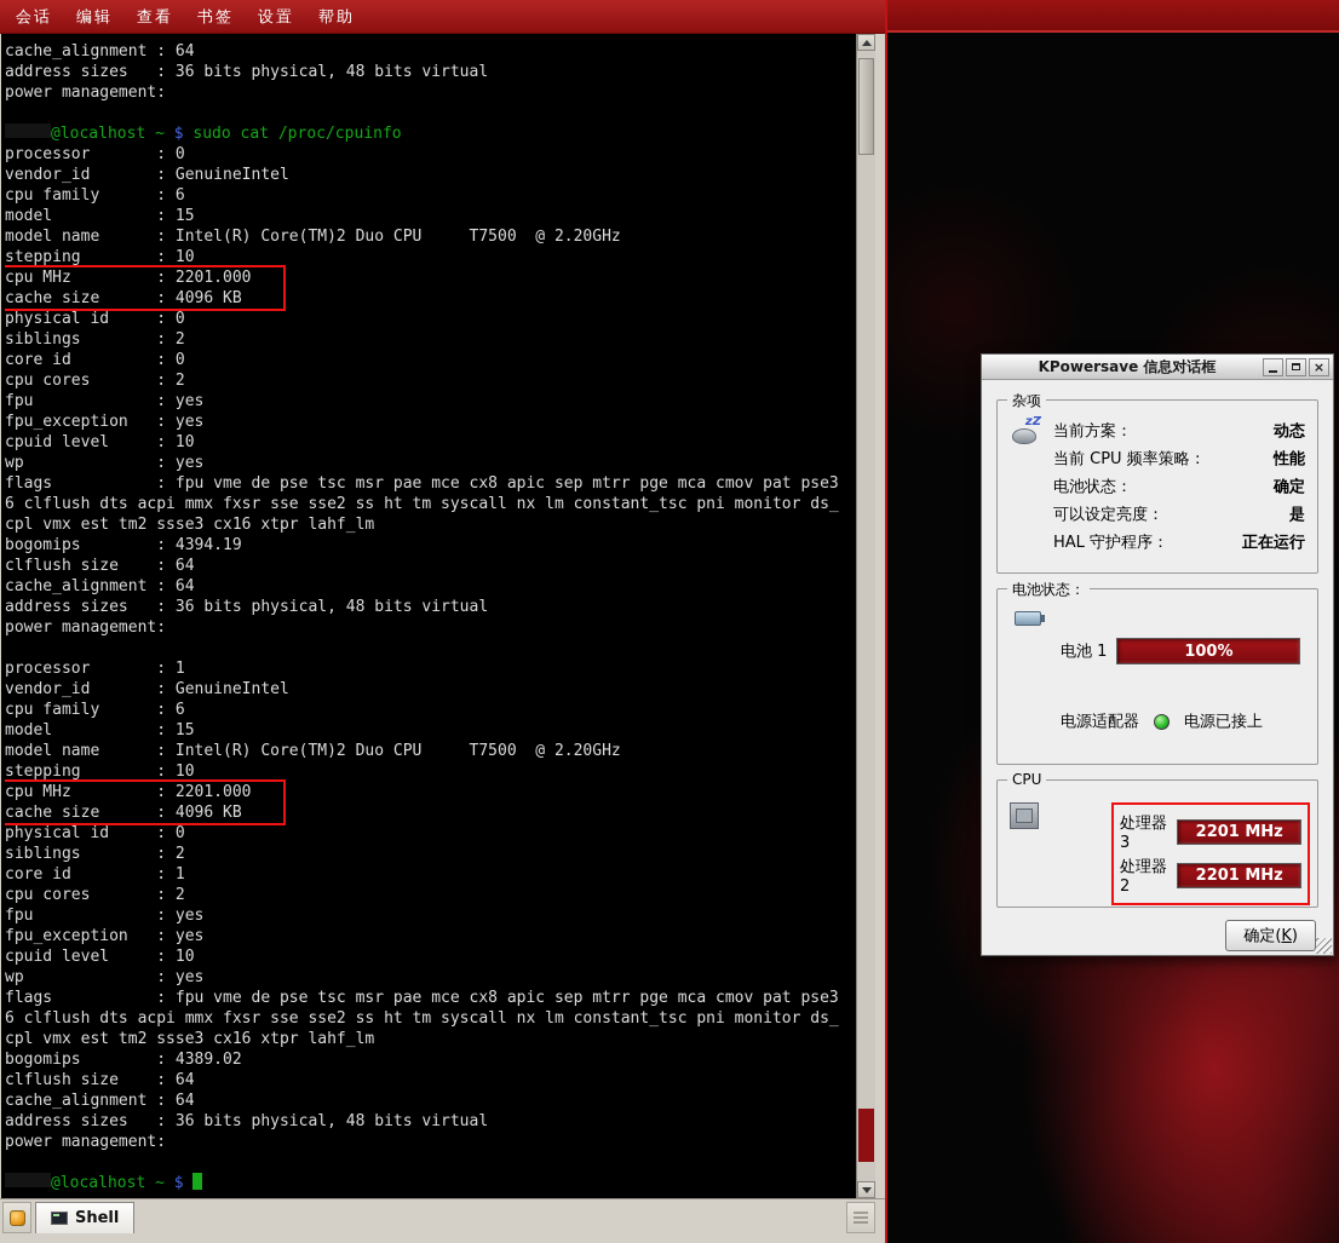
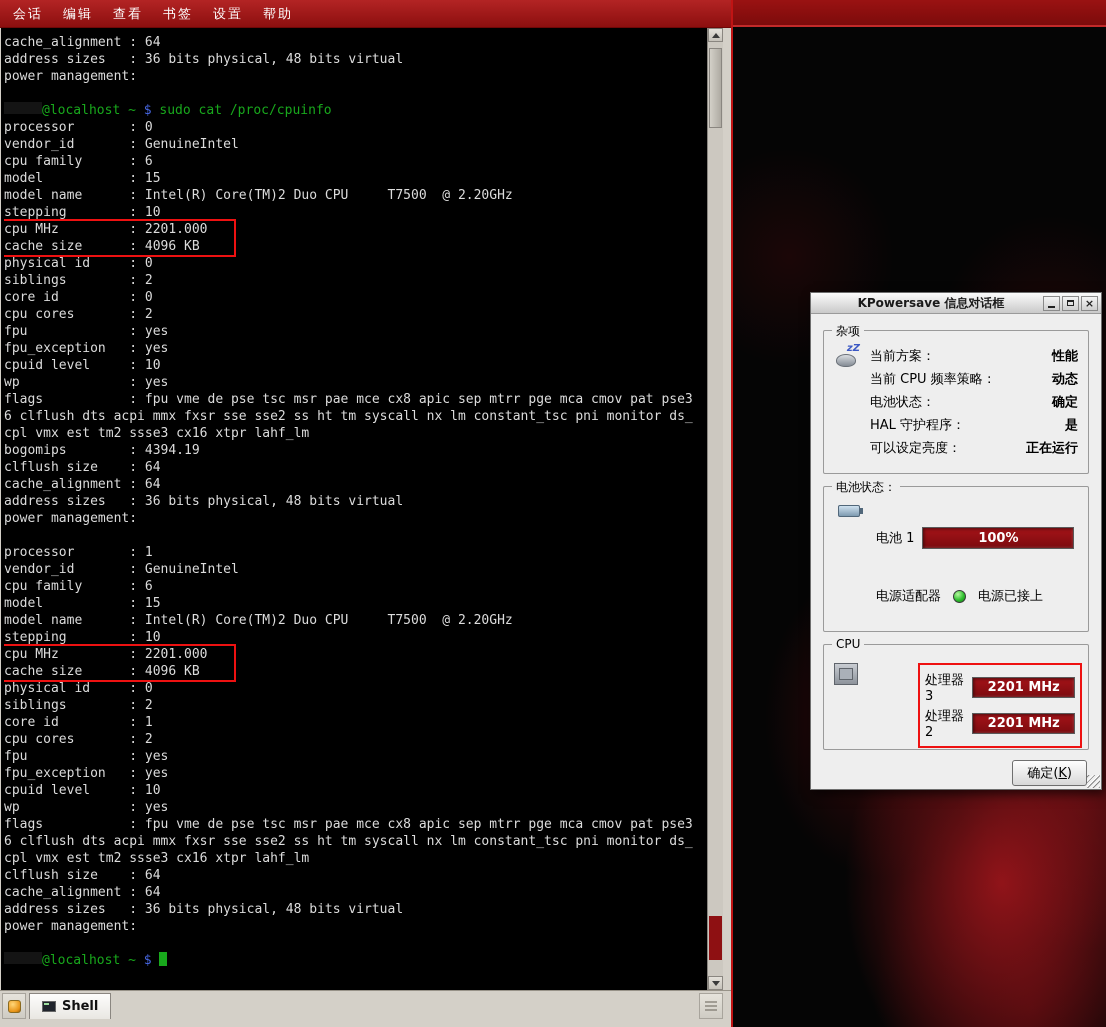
  会话
  编辑
  查看
  书签
  设置
  帮助
  cache_alignment : 64
  address sizes : 36 bits physical, 48 bits virtual
  power management:
  @localhost ~ $ sudo cat /proc/cpuinfo
  processor : 0
  vendor_id : GenuineIntel
  cpu family : 6
  model : 15
  model name : Intel(R) Core(TM)2 Duo CPU T7500 @ 2.20GHz
  stepping : 10
  cpu MHz : 2201.000
  cache size : 4096 KB
  physical id : 0
  siblings : 2
  core id : 0
  cpu cores : 2
  fpu : yes
  fpu_exception : yes
  cpuid level : 10
  wp : yes
  flags : fpu vme de pse tsc msr pae mce cx8 apic sep mtrr pge mca cmov pat pse3
  6 clflush dts acpi mmx fxsr sse sse2 ss ht tm syscall nx lm constant_tsc pni monitor ds_
  cpl vmx est tm2 ssse3 cx16 xtpr lahf_lm
  bogomips : 4394.19
  clflush size : 64
  cache_alignment : 64
  address sizes : 36 bits physical, 48 bits virtual
  power management:
  processor : 1
  vendor_id : GenuineIntel
  cpu family : 6
  model : 15
  model name : Intel(R) Core(TM)2 Duo CPU T7500 @ 2.20GHz
  stepping : 10
  cpu MHz : 2201.000
  cache size : 4096 KB
  physical id : 0
  siblings : 2
  core id : 1
  cpu cores : 2
  fpu : yes
  fpu_exception : yes
  cpuid level : 10
  wp : yes
  flags : fpu vme de pse tsc msr pae mce cx8 apic sep mtrr pge mca cmov pat pse3
  6 clflush dts acpi mmx fxsr sse sse2 ss ht tm syscall nx lm constant_tsc pni monitor ds_
  cpl vmx est tm2 ssse3 cx16 xtpr lahf_lm
- bogomips : 4389.02
  clflush size : 64
  cache_alignment : 64
  address sizes : 36 bits physical, 48 bits virtual
  power management:
  @localhost ~ $
  Shell
  KPowersave 信息对话框
  ×
  杂项
  zZ
  当前方案：
- 动态
+ 性能
  当前 CPU 频率策略：
- 性能
+ 动态
  电池状态：
  确定
- 可以设定亮度：
+ HAL 守护程序：
  是
- HAL 守护程序：
+ 可以设定亮度：
  正在运行
  电池状态：
  电池 1
  100%
  电源适配器
  电源已接上
  CPU
  处理器 3
  2201 MHz
  处理器 2
  2201 MHz
  确定(K)
